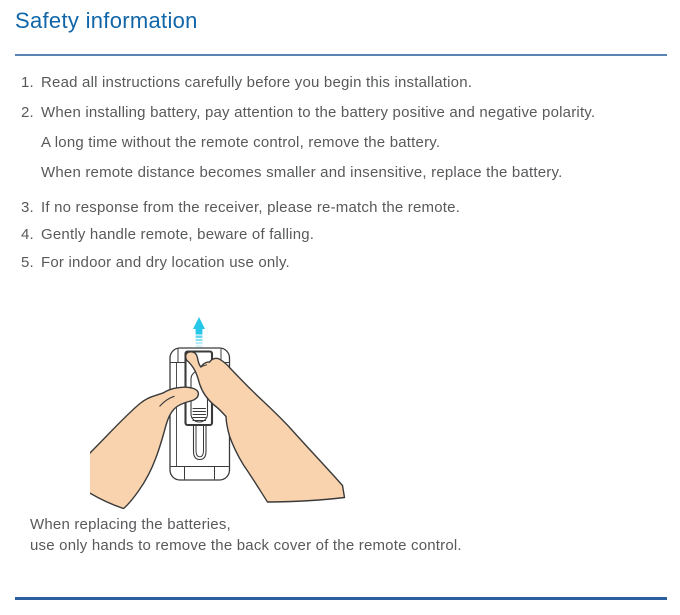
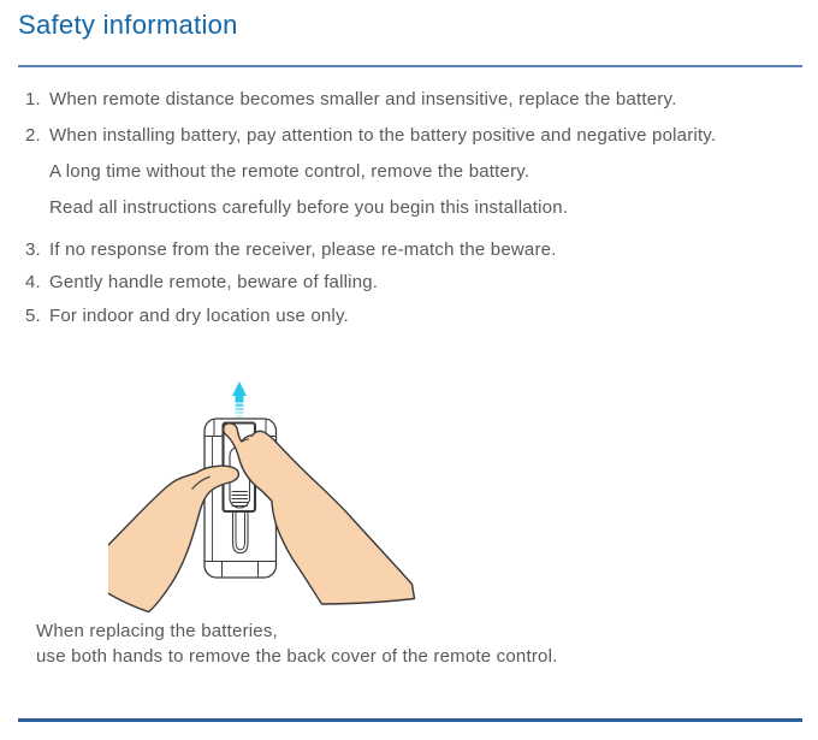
  Safety information
  1.
- Read all instructions carefully before you begin this installation.
+ When remote distance becomes smaller and insensitive, replace the battery.
  2.
  When installing battery, pay attention to the battery positive and negative polarity.
  A long time without the remote control, remove the battery.
- When remote distance becomes smaller and insensitive, replace the battery.
+ Read all instructions carefully before you begin this installation.
  3.
- If no response from the receiver, please re-match the remote.
+ If no response from the receiver, please re-match the beware.
  4.
  Gently handle remote, beware of falling.
  5.
  For indoor and dry location use only.
  When replacing the batteries,
- use only hands to remove the back cover of the remote control.
+ use both hands to remove the back cover of the remote control.
